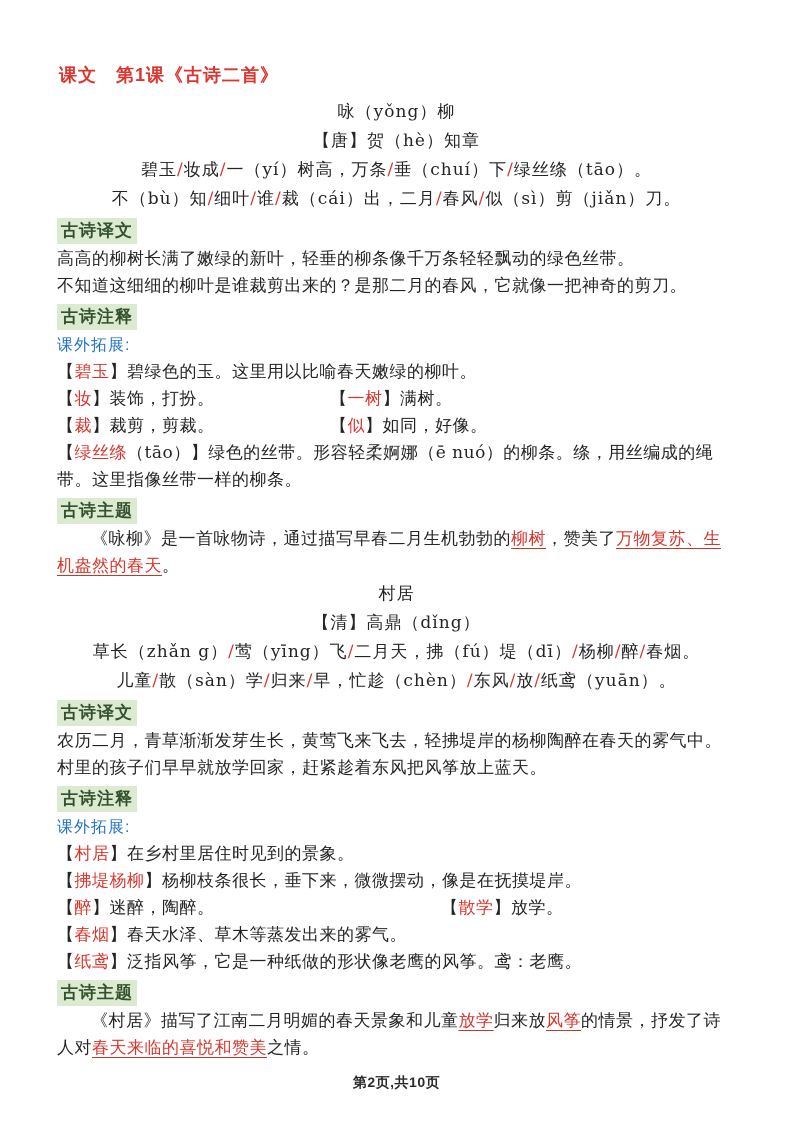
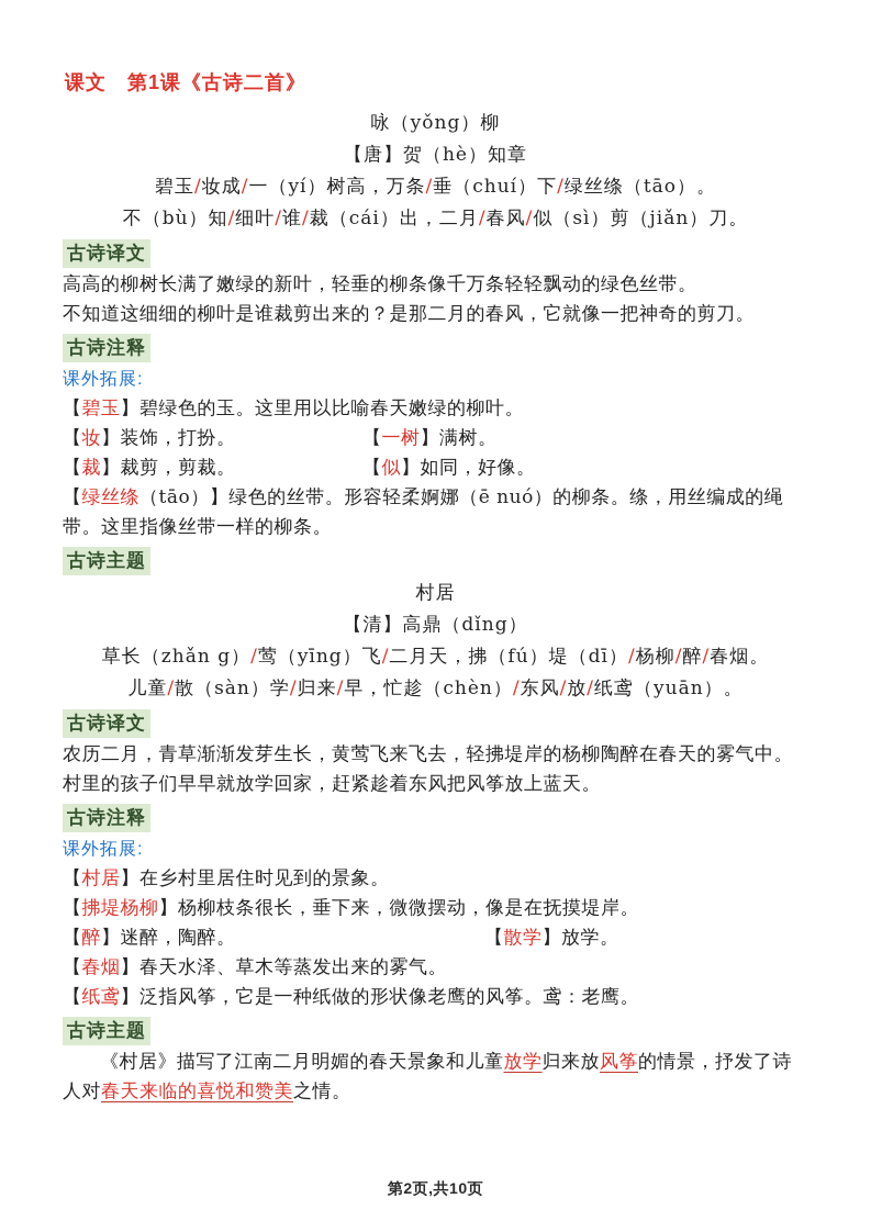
  课文 第1课《古诗二首》
  咏（yǒng）柳
  【唐】贺（hè）知章
  碧玉/妆成/一（yí）树高，万条/垂（chuí）下/绿丝绦（tāo）。
  不（bù）知/细叶/谁/裁（cái）出，二月/春风/似（sì）剪（jiǎn）刀。
  古诗译文
  高高的柳树长满了嫩绿的新叶，轻垂的柳条像千万条轻轻飘动的绿色丝带。
  不知道这细细的柳叶是谁裁剪出来的？是那二月的春风，它就像一把神奇的剪刀。
  古诗注释
  课外拓展:
  【碧玉】碧绿色的玉。这里用以比喻春天嫩绿的柳叶。
  【妆】装饰，打扮。
  【一树】满树。
  【裁】裁剪，剪裁。
  【似】如同，好像。
  【绿丝绦（tāo）】绿色的丝带。形容轻柔婀娜（ē nuó）的柳条。绦，用丝编成的绳带。这里指像丝带一样的柳条。
  古诗主题
- 《咏柳》是一首咏物诗，通过描写早春二月生机勃勃的柳树，赞美了万物复苏、生机盎然的春天。
  村居
  【清】高鼎（dǐng）
  草长（zhǎn g）/莺（yīng）飞/二月天，拂（fú）堤（dī）/杨柳/醉/春烟。
  儿童/散（sàn）学/归来/早，忙趁（chèn）/东风/放/纸鸢（yuān）。
  古诗译文
  农历二月，青草渐渐发芽生长，黄莺飞来飞去，轻拂堤岸的杨柳陶醉在春天的雾气中。
  村里的孩子们早早就放学回家，赶紧趁着东风把风筝放上蓝天。
  古诗注释
  课外拓展:
  【村居】在乡村里居住时见到的景象。
  【拂堤杨柳】杨柳枝条很长，垂下来，微微摆动，像是在抚摸堤岸。
  【醉】迷醉，陶醉。
  【散学】放学。
  【春烟】春天水泽、草木等蒸发出来的雾气。
  【纸鸢】泛指风筝，它是一种纸做的形状像老鹰的风筝。鸢：老鹰。
  古诗主题
  《村居》描写了江南二月明媚的春天景象和儿童放学归来放风筝的情景，抒发了诗人对春天来临的喜悦和赞美之情。
  第2页,共10页
